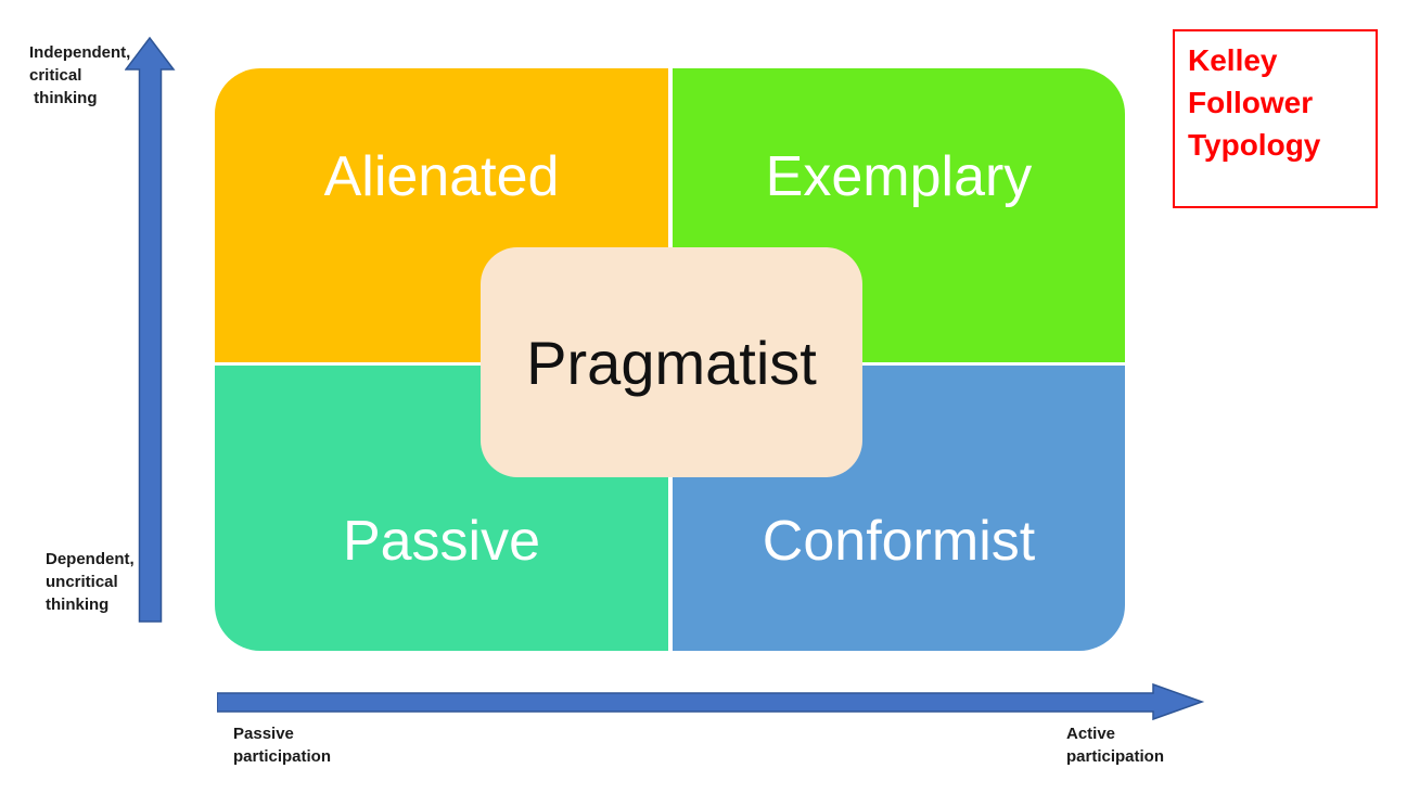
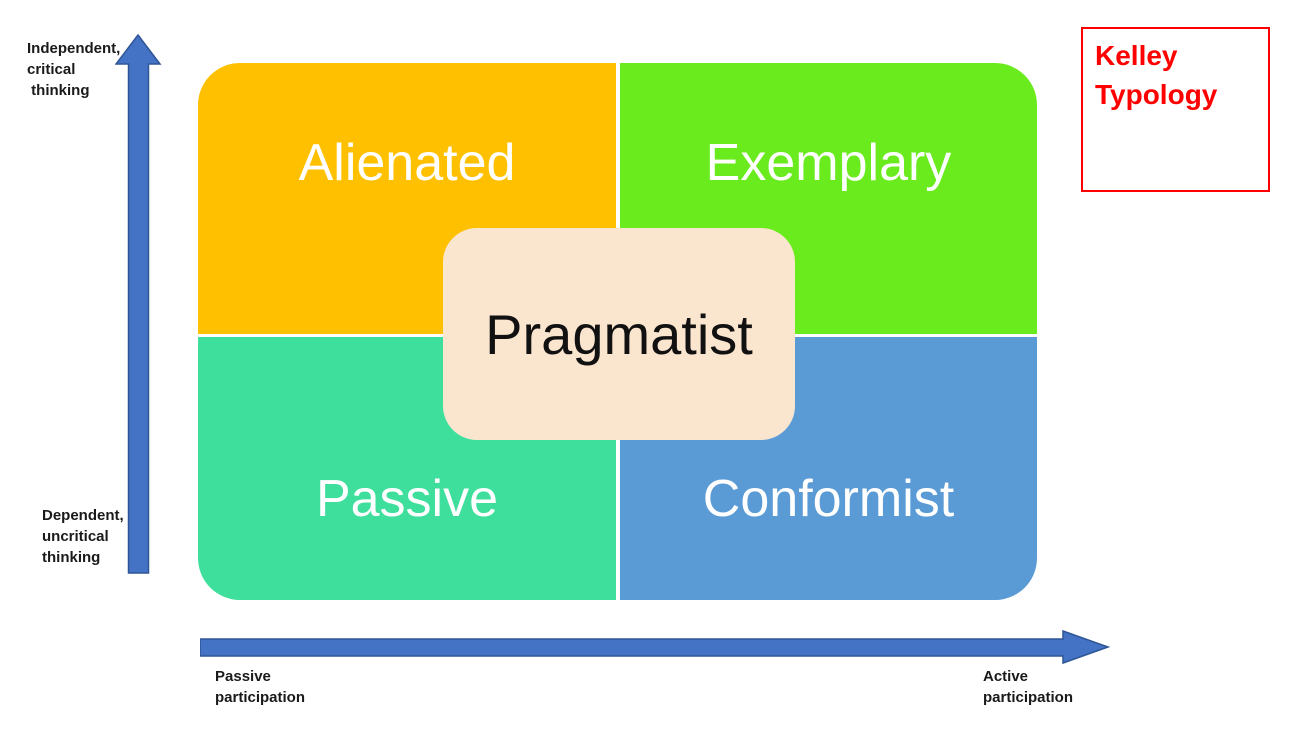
  Independent,
  critical
  thinking
  Dependent,
  uncritical
  thinking
  Passive
  participation
  Active
  participation
  Alienated
  Exemplary
  Passive
  Conformist
  Pragmatist
  Kelley
- Follower
  Typology
